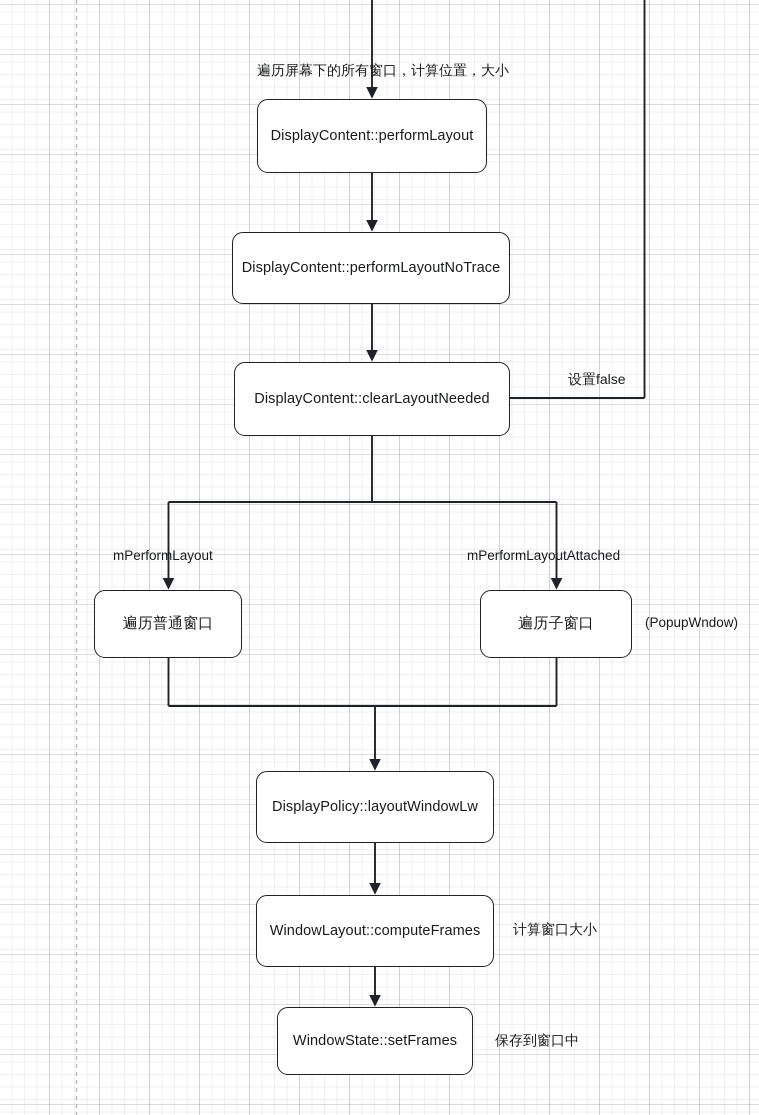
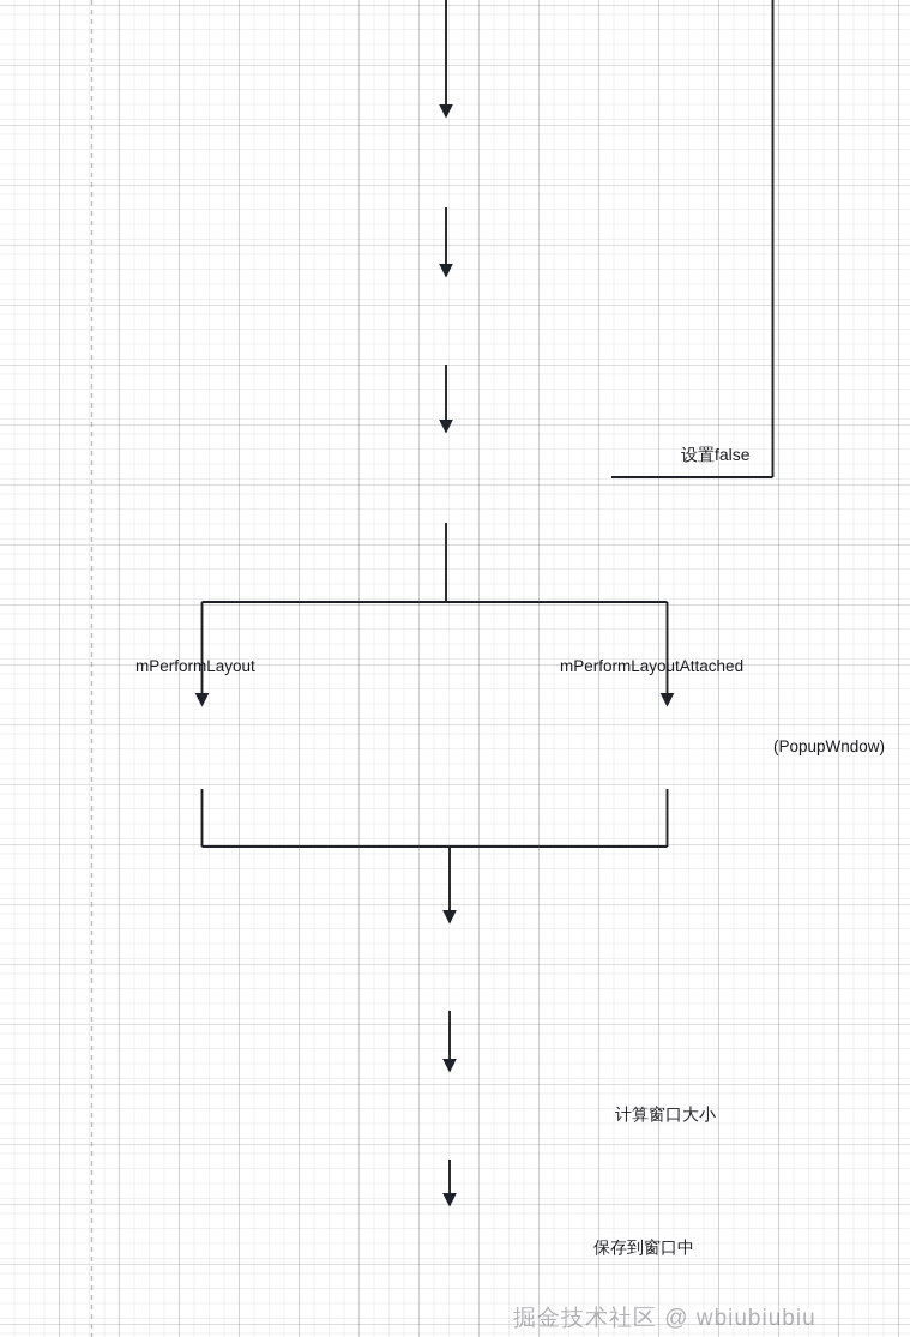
- DisplayContent::performLayout
- DisplayContent::performLayoutNoTrace
- DisplayContent::clearLayoutNeeded
- 遍历普通窗口
- 遍历子窗口
- DisplayPolicy::layoutWindowLw
- WindowLayout::computeFrames
- WindowState::setFrames
- 遍历屏幕下的所有窗口，计算位置，大小
  设置false
  mPerformLayout
  mPerformLayoutAttached
  (PopupWndow)
  计算窗口大小
  保存到窗口中
+ 掘金技术社区 @ wbiubiubiu
